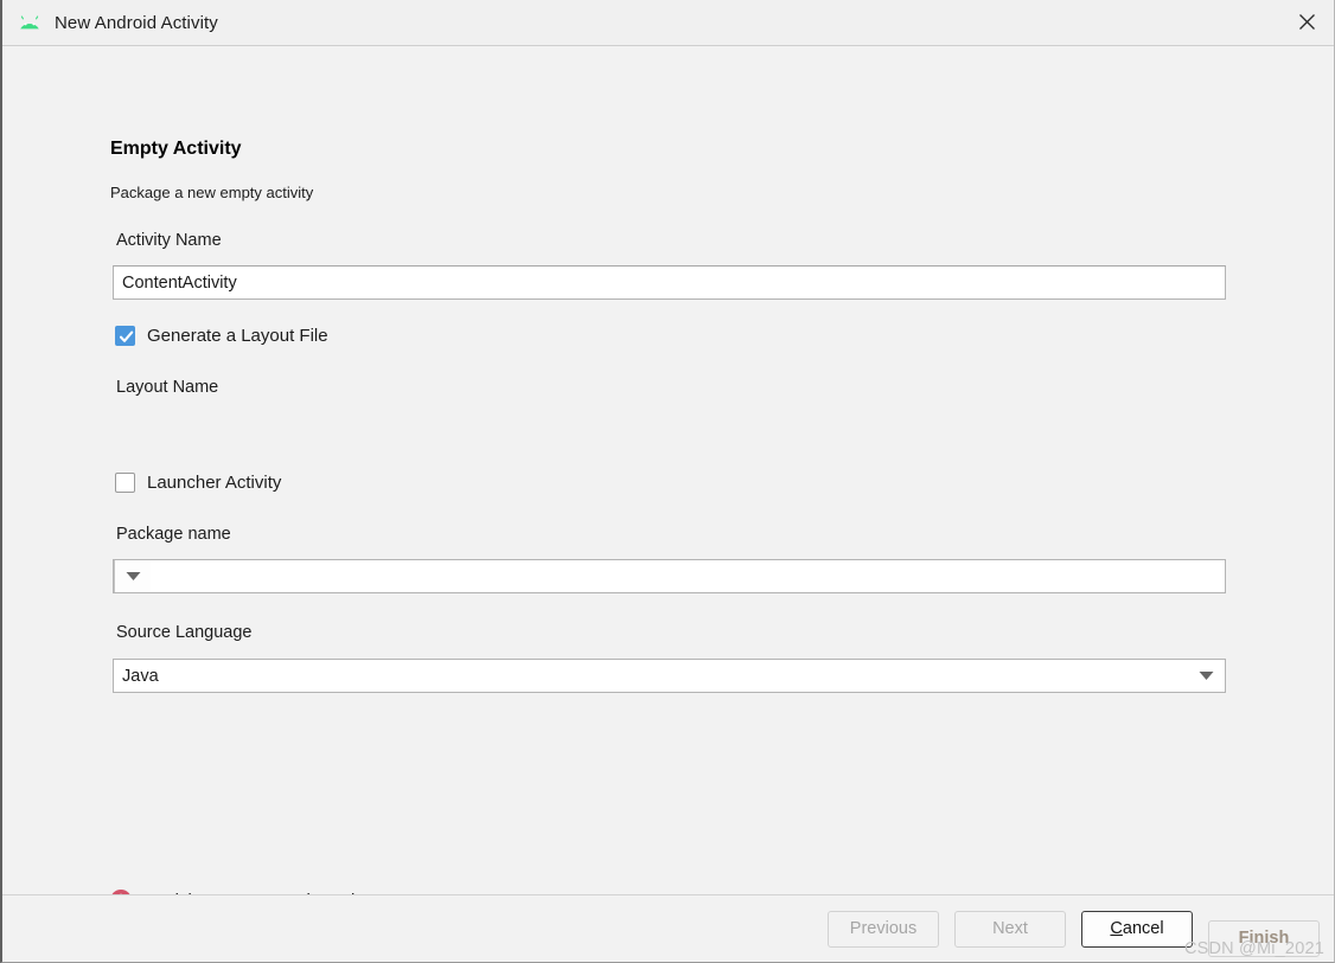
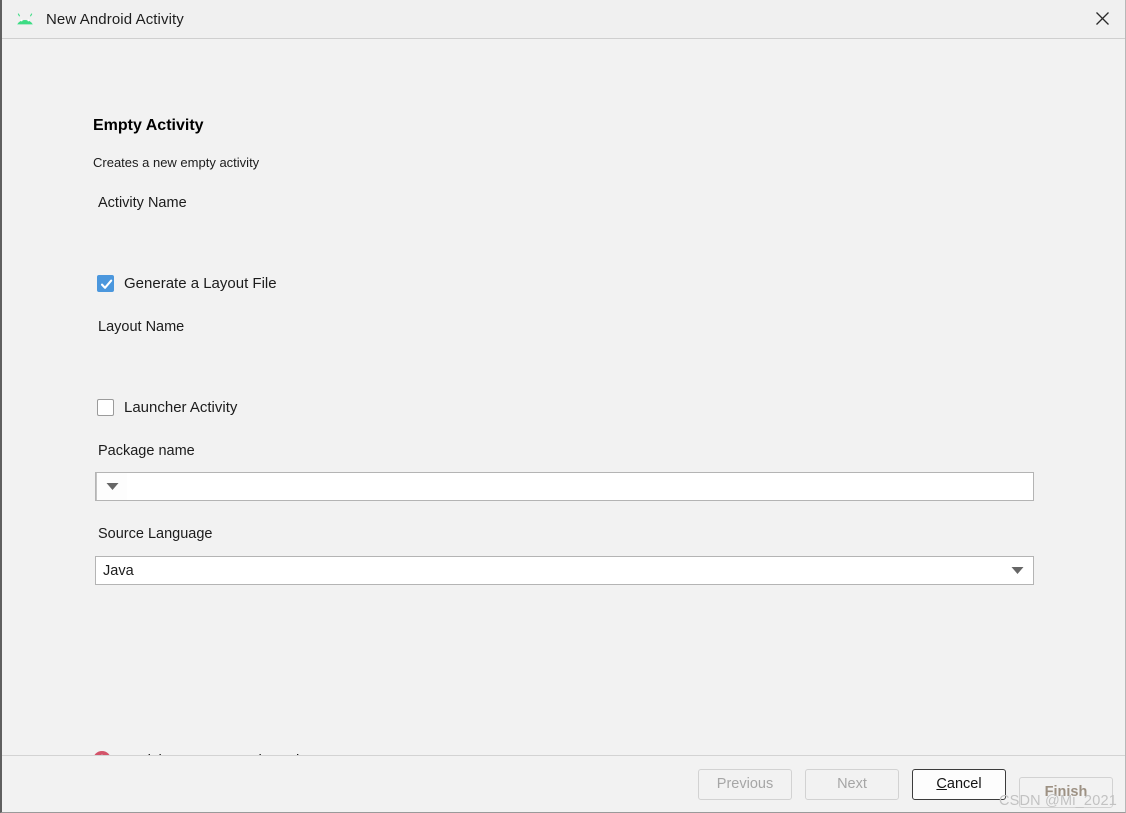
  New Android Activity
  Empty Activity
- Package a new empty activity
+ Creates a new empty activity
  Activity Name
- ContentActivity
  Generate a Layout File
  Layout Name
  Launcher Activity
  Package name
  Source Language
  Java
  Previous
  Next
  C
  ancel
  Finish
  CSDN @Mi_2021
